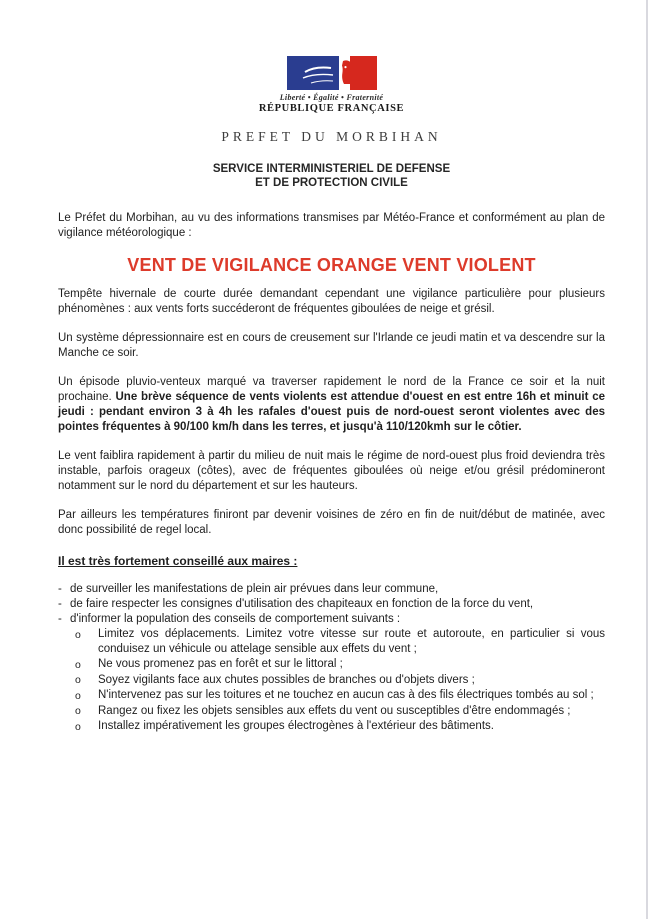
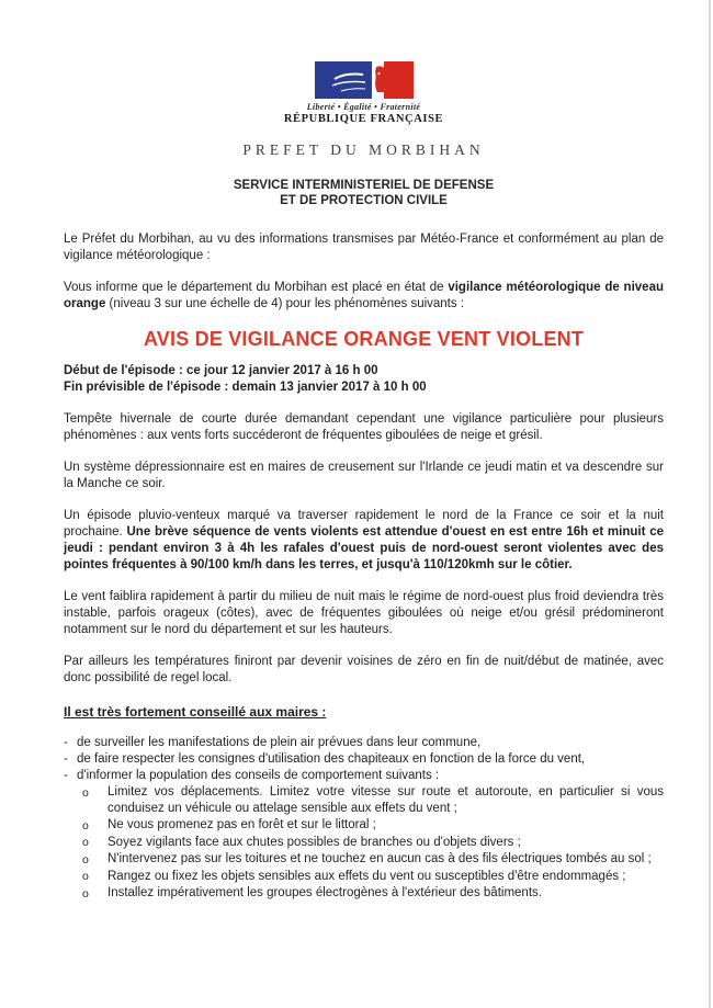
  Liberté • Égalité • Fraternité
  RÉPUBLIQUE FRANÇAISE
  PREFET DU MORBIHAN
  SERVICE INTERMINISTERIEL DE DEFENSE
  ET DE PROTECTION CIVILE
  Le Préfet du Morbihan, au vu des informations transmises par Météo-France et conformément au plan de vigilance météorologique :
+ Vous informe que le département du Morbihan est placé en état de vigilance météorologique de niveau orange (niveau 3 sur une échelle de 4) pour les phénomènes suivants :
- VENT DE VIGILANCE ORANGE VENT VIOLENT
+ AVIS DE VIGILANCE ORANGE VENT VIOLENT
+ Début de l'épisode : ce jour 12 janvier 2017 à 16 h 00
+ Fin prévisible de l'épisode : demain 13 janvier 2017 à 10 h 00
  Tempête hivernale de courte durée demandant cependant une vigilance particulière pour plusieurs phénomènes : aux vents forts succéderont de fréquentes giboulées de neige et grésil.
- Un système dépressionnaire est en cours de creusement sur l'Irlande ce jeudi matin et va descendre sur la Manche ce soir.
+ Un système dépressionnaire est en maires de creusement sur l'Irlande ce jeudi matin et va descendre sur la Manche ce soir.
  Un épisode pluvio-venteux marqué va traverser rapidement le nord de la France ce soir et la nuit prochaine. Une brève séquence de vents violents est attendue d'ouest en est entre 16h et minuit ce jeudi : pendant environ 3 à 4h les rafales d'ouest puis de nord-ouest seront violentes avec des pointes fréquentes à 90/100 km/h dans les terres, et jusqu'à 110/120kmh sur le côtier.
  Le vent faiblira rapidement à partir du milieu de nuit mais le régime de nord-ouest plus froid deviendra très instable, parfois orageux (côtes), avec de fréquentes giboulées où neige et/ou grésil prédomineront notamment sur le nord du département et sur les hauteurs.
  Par ailleurs les températures finiront par devenir voisines de zéro en fin de nuit/début de matinée, avec donc possibilité de regel local.
  Il est très fortement conseillé aux maires :
  -
  de surveiller les manifestations de plein air prévues dans leur commune,
  -
  de faire respecter les consignes d'utilisation des chapiteaux en fonction de la force du vent,
  -
  d'informer la population des conseils de comportement suivants :
  o
  Limitez vos déplacements. Limitez votre vitesse sur route et autoroute, en particulier si vous conduisez un véhicule ou attelage sensible aux effets du vent ;
  o
  Ne vous promenez pas en forêt et sur le littoral ;
  o
  Soyez vigilants face aux chutes possibles de branches ou d'objets divers ;
  o
  N'intervenez pas sur les toitures et ne touchez en aucun cas à des fils électriques tombés au sol ;
  o
  Rangez ou fixez les objets sensibles aux effets du vent ou susceptibles d'être endommagés ;
  o
  Installez impérativement les groupes électrogènes à l'extérieur des bâtiments.
